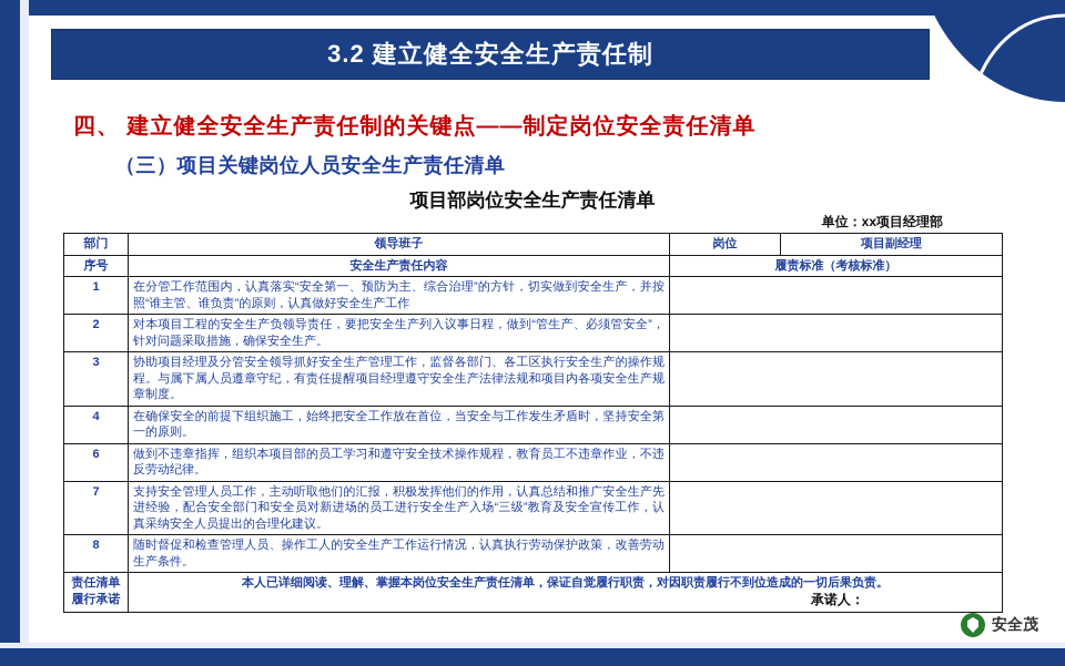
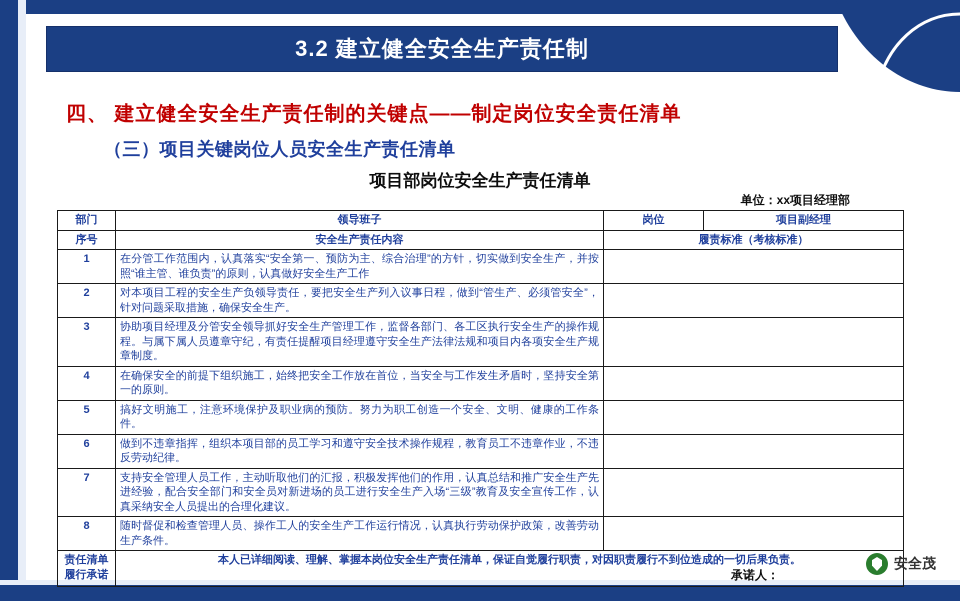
  3.2 建立健全安全生产责任制
  四、 建立健全安全生产责任制的关键点——制定岗位安全责任清单
  （三）项目关键岗位人员安全生产责任清单
  项目部岗位安全生产责任清单
  单位：xx项目经理部
  部门	领导班子	岗位	项目副经理
  序号	安全生产责任内容	履责标准（考核标准）
  1	在分管工作范围内，认真落实“安全第一、预防为主、综合治理”的方针，切实做到安全生产，并按照“谁主管、谁负责”的原则，认真做好安全生产工作
  2	对本项目工程的安全生产负领导责任，要把安全生产列入议事日程，做到“管生产、必须管安全”，针对问题采取措施，确保安全生产。
  3	协助项目经理及分管安全领导抓好安全生产管理工作，监督各部门、各工区执行安全生产的操作规程。与属下属人员遵章守纪，有责任提醒项目经理遵守安全生产法律法规和项目内各项安全生产规章制度。
  4	在确保安全的前提下组织施工，始终把安全工作放在首位，当安全与工作发生矛盾时，坚持安全第一的原则。
+ 5	搞好文明施工，注意环境保护及职业病的预防。努力为职工创造一个安全、文明、健康的工作条件。
  6	做到不违章指挥，组织本项目部的员工学习和遵守安全技术操作规程，教育员工不违章作业，不违反劳动纪律。
  7	支持安全管理人员工作，主动听取他们的汇报，积极发挥他们的作用，认真总结和推广安全生产先进经验，配合安全部门和安全员对新进场的员工进行安全生产入场“三级”教育及安全宣传工作，认真采纳安全人员提出的合理化建议。
  8	随时督促和检查管理人员、操作工人的安全生产工作运行情况，认真执行劳动保护政策，改善劳动生产条件。
  责任清单 履行承诺	本人已详细阅读、理解、掌握本岗位安全生产责任清单，保证自觉履行职责，对因职责履行不到位造成的一切后果负责。 承诺人：
  安全茂
